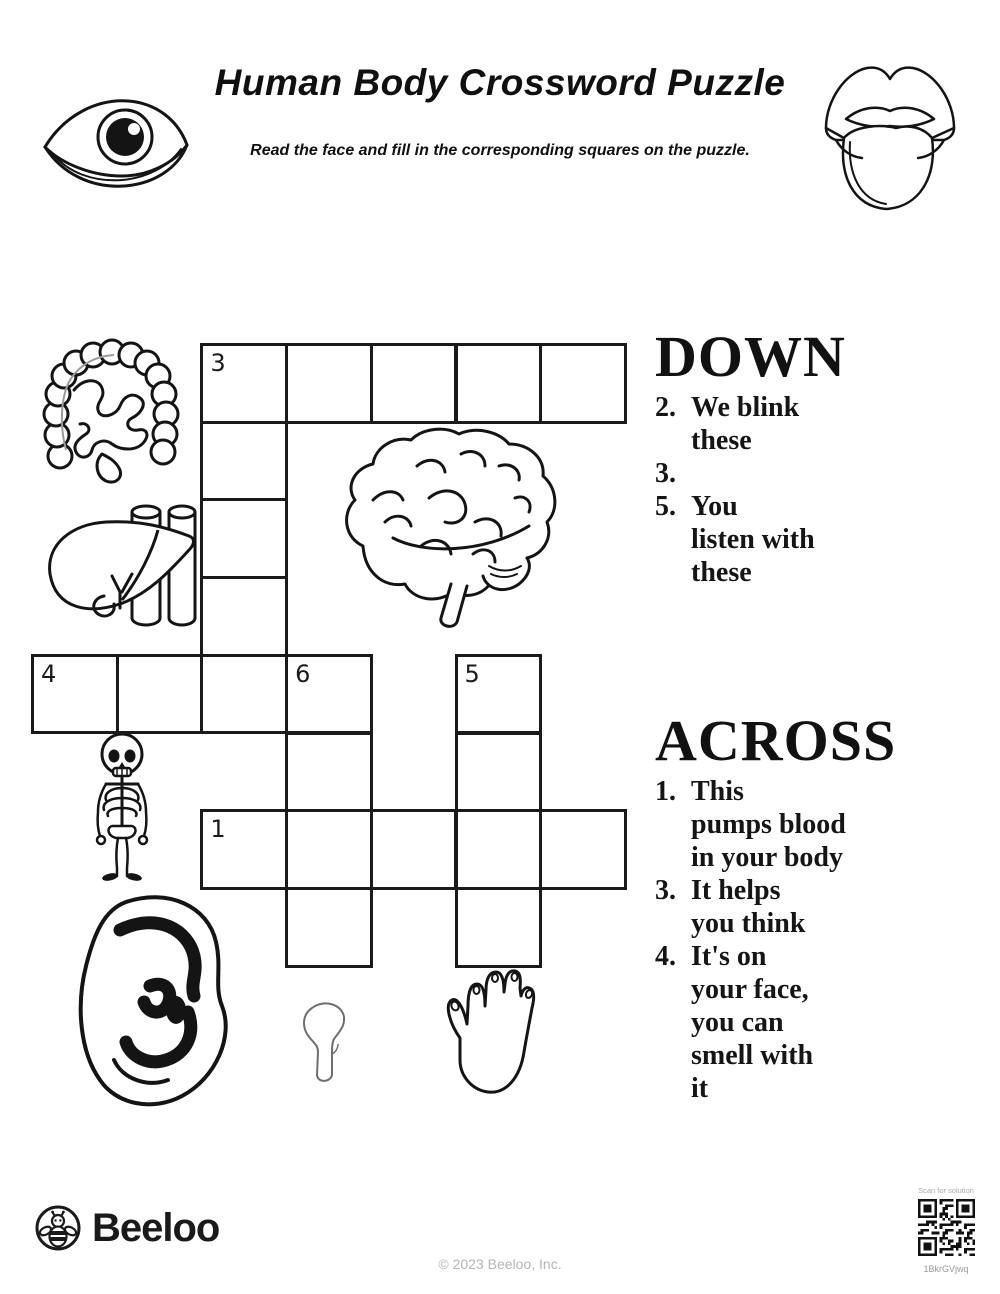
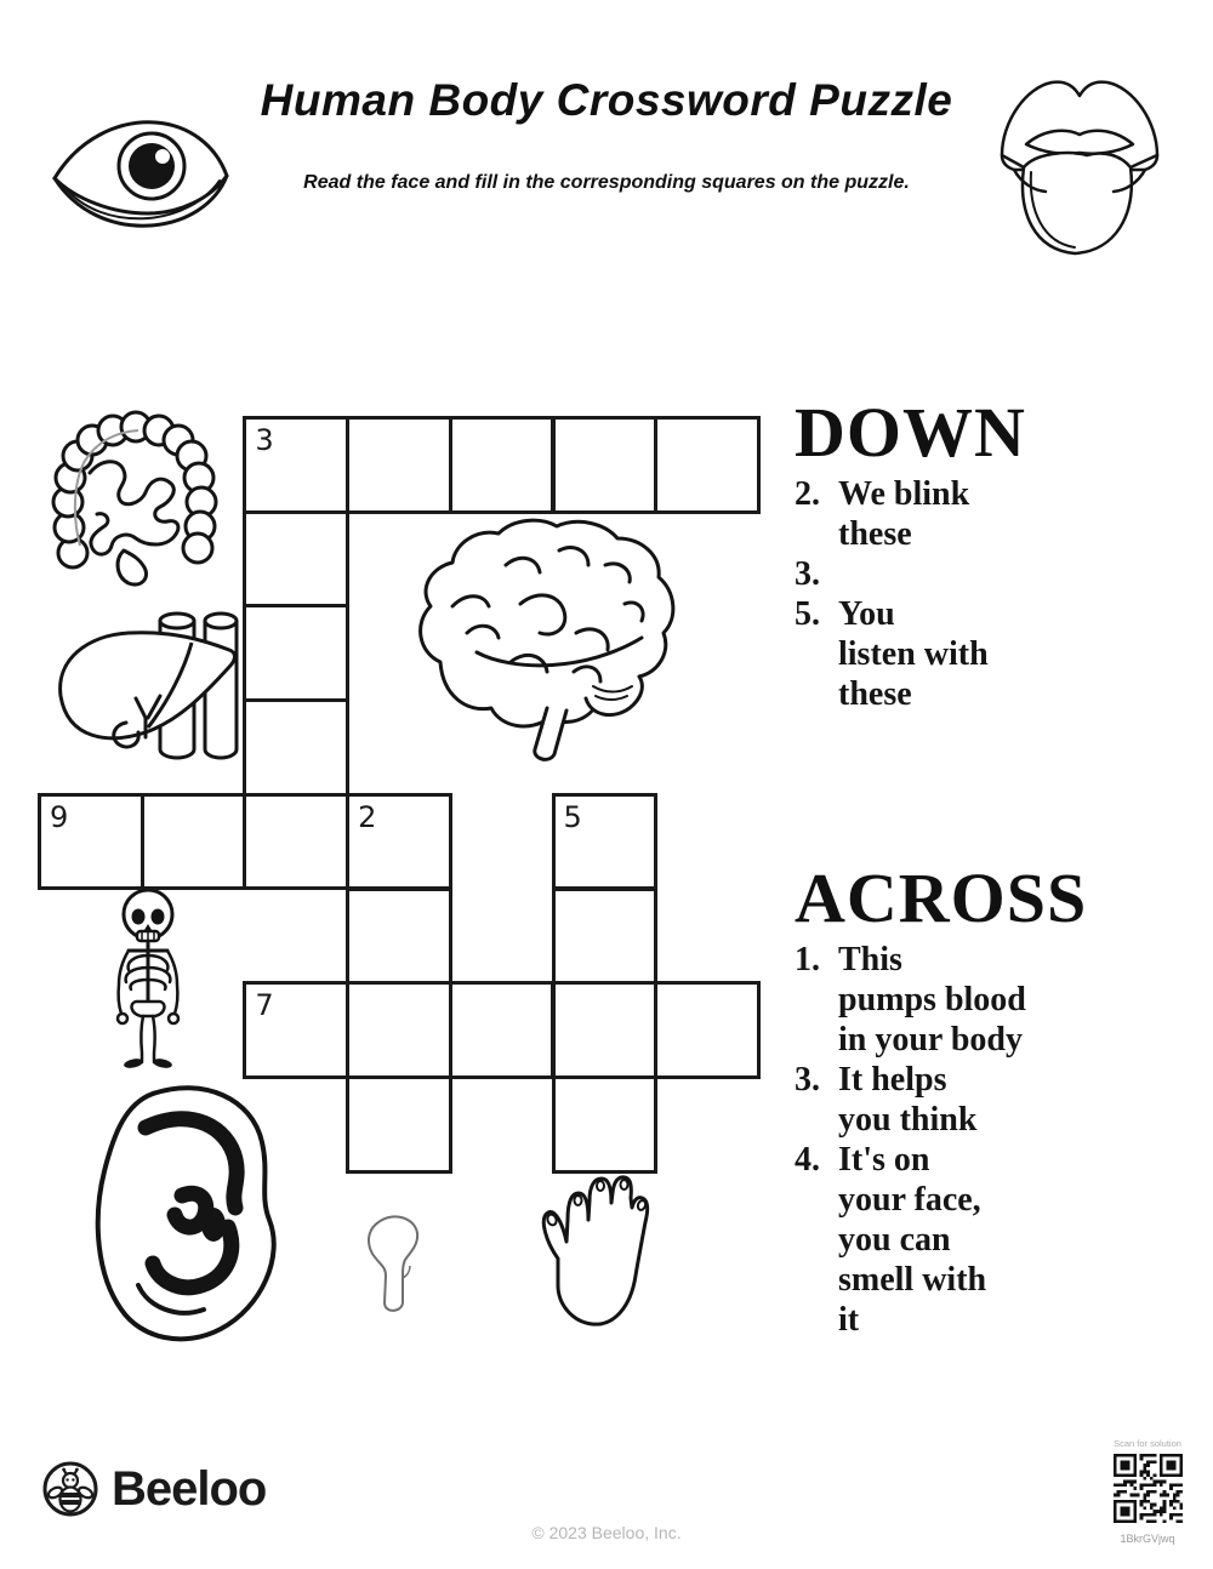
  Human Body Crossword Puzzle
  Read the face and fill in the corresponding squares on the puzzle.
  3
- 4
+ 9
- 6
+ 2
  5
- 1
+ 7
  DOWN
  2.
  We blink
  these
  3.
  5.
  You
  listen with
  these
  ACROSS
  1.
  This
  pumps blood
  in your body
  3.
  It helps
  you think
  4.
  It's on
  your face,
  you can
  smell with
  it
  Beeloo
  © 2023 Beeloo, Inc.
  Scan for solution
  1BkrGVjwq
